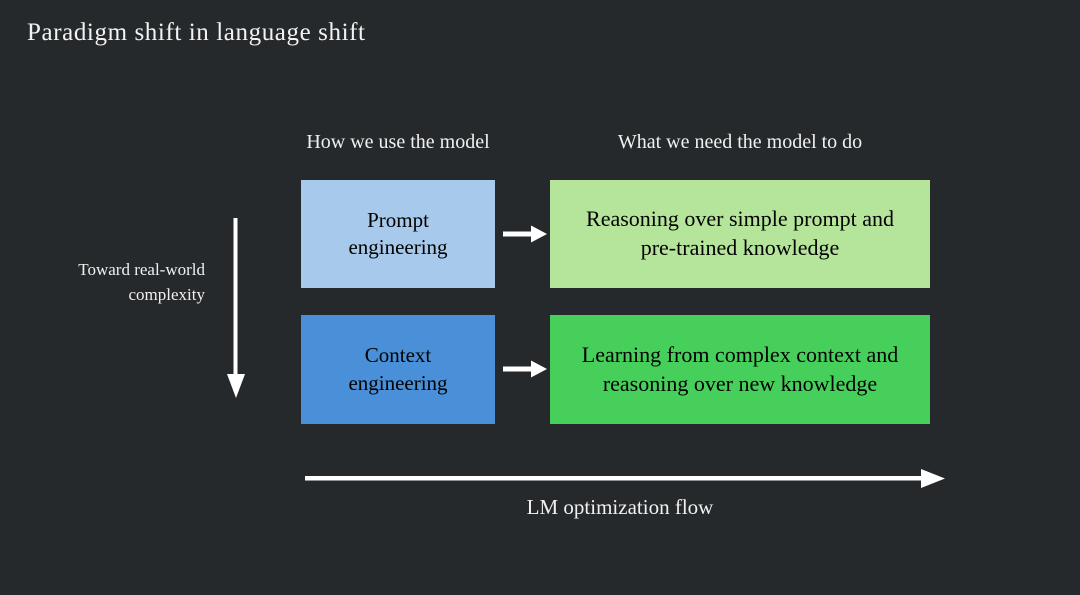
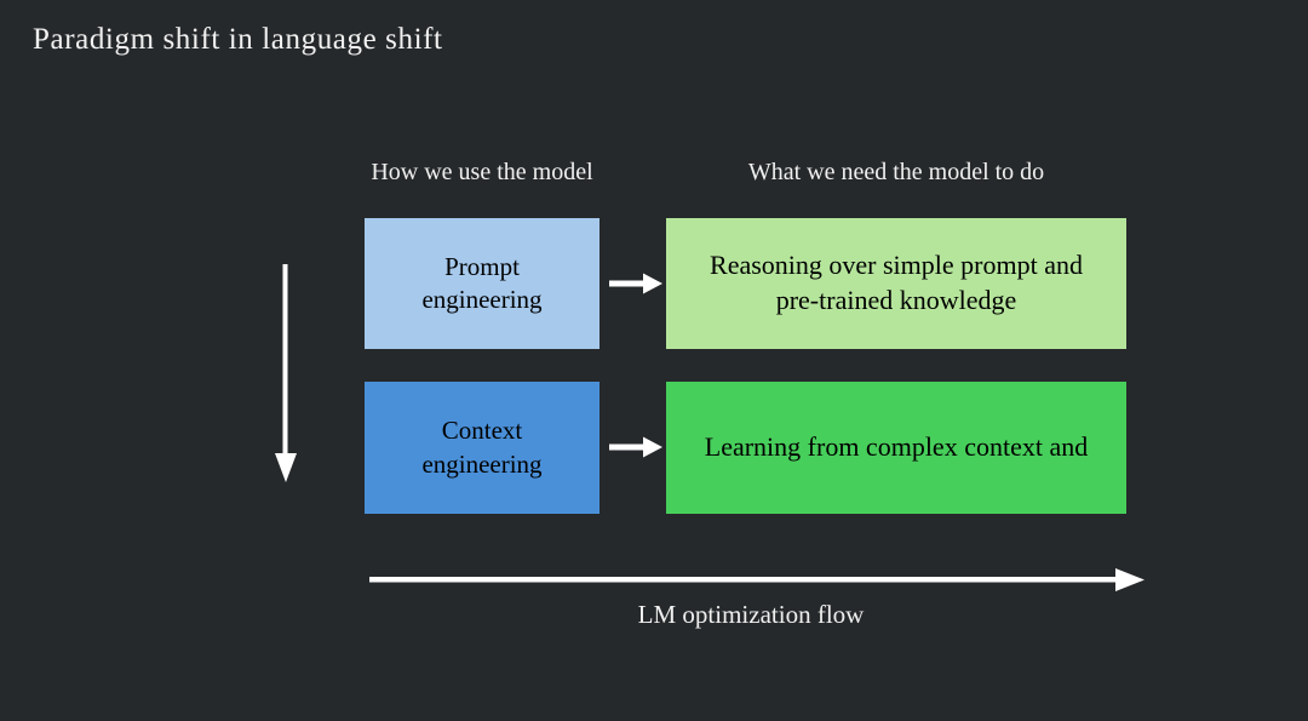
  Paradigm shift in language shift
  How we use the model
  What we need the model to do
  Prompt
  engineering
  Reasoning over simple prompt and
  pre-trained knowledge
  Context
  engineering
  Learning from complex context and
- reasoning over new knowledge
- Toward real-world
- complexity
  LM optimization flow
